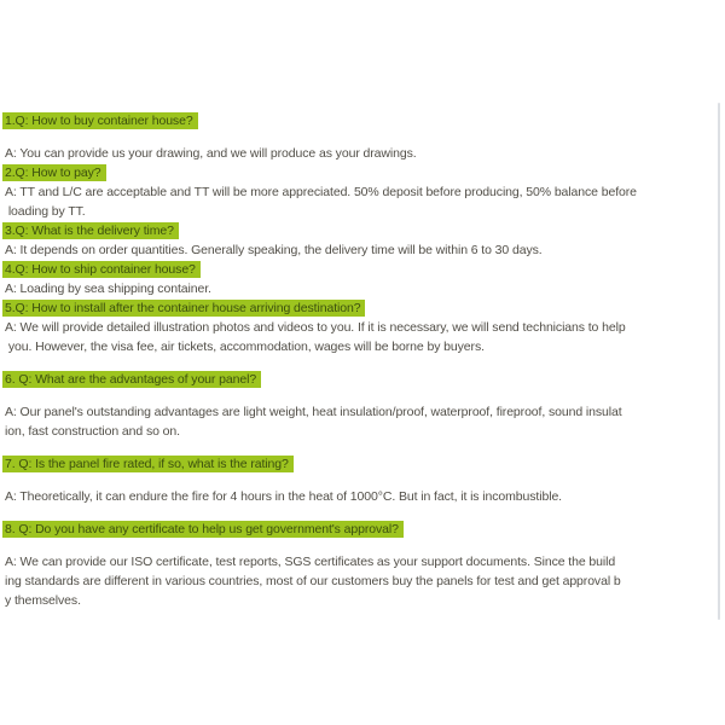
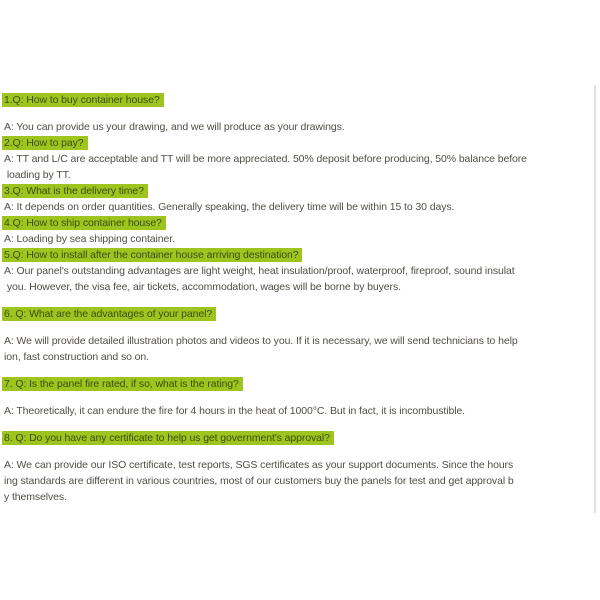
  1.Q: How to buy container house?
  A: You can provide us your drawing, and we will produce as your drawings.
  2.Q: How to pay?
  A: TT and L/C are acceptable and TT will be more appreciated. 50% deposit before producing, 50% balance before
  loading by TT.
  3.Q: What is the delivery time?
- A: It depends on order quantities. Generally speaking, the delivery time will be within 6 to 30 days.
+ A: It depends on order quantities. Generally speaking, the delivery time will be within 15 to 30 days.
  4.Q: How to ship container house?
  A: Loading by sea shipping container.
  5.Q: How to install after the container house arriving destination?
- A: We will provide detailed illustration photos and videos to you. If it is necessary, we will send technicians to help
+ A: Our panel's outstanding advantages are light weight, heat insulation/proof, waterproof, fireproof, sound insulat
  you. However, the visa fee, air tickets, accommodation, wages will be borne by buyers.
  6. Q: What are the advantages of your panel?
- A: Our panel's outstanding advantages are light weight, heat insulation/proof, waterproof, fireproof, sound insulat
+ A: We will provide detailed illustration photos and videos to you. If it is necessary, we will send technicians to help
  ion, fast construction and so on.
  7. Q: Is the panel fire rated, if so, what is the rating?
  A: Theoretically, it can endure the fire for 4 hours in the heat of 1000°C. But in fact, it is incombustible.
  8. Q: Do you have any certificate to help us get government's approval?
- A: We can provide our ISO certificate, test reports, SGS certificates as your support documents. Since the build
+ A: We can provide our ISO certificate, test reports, SGS certificates as your support documents. Since the hours
  ing standards are different in various countries, most of our customers buy the panels for test and get approval b
  y themselves.
